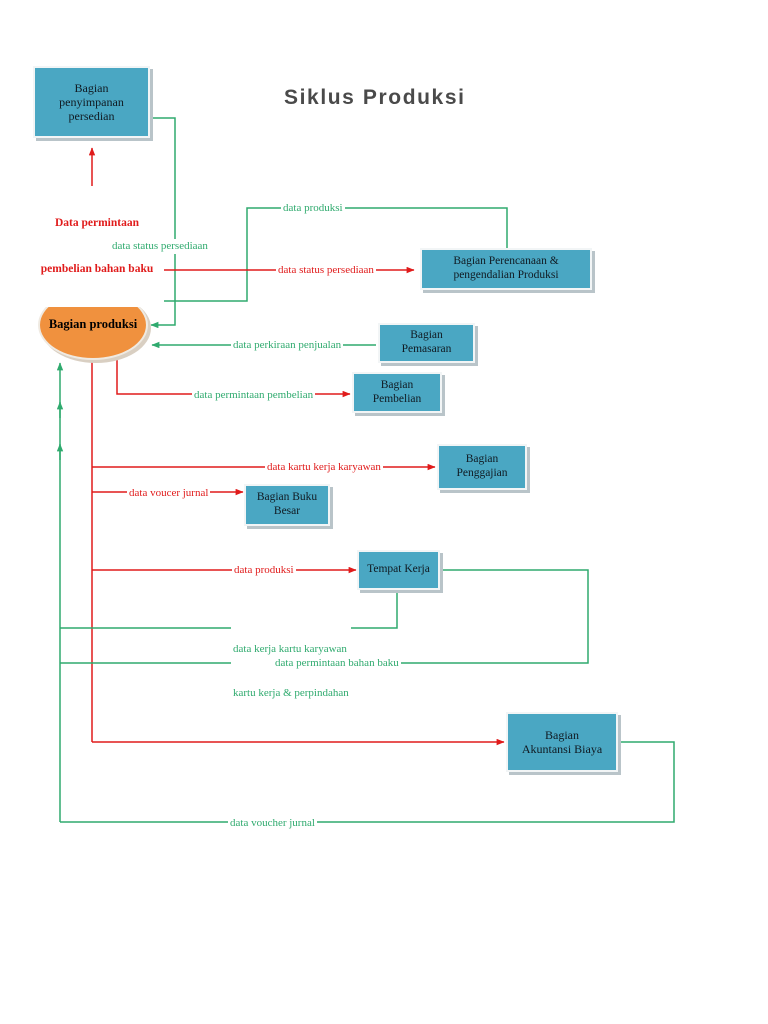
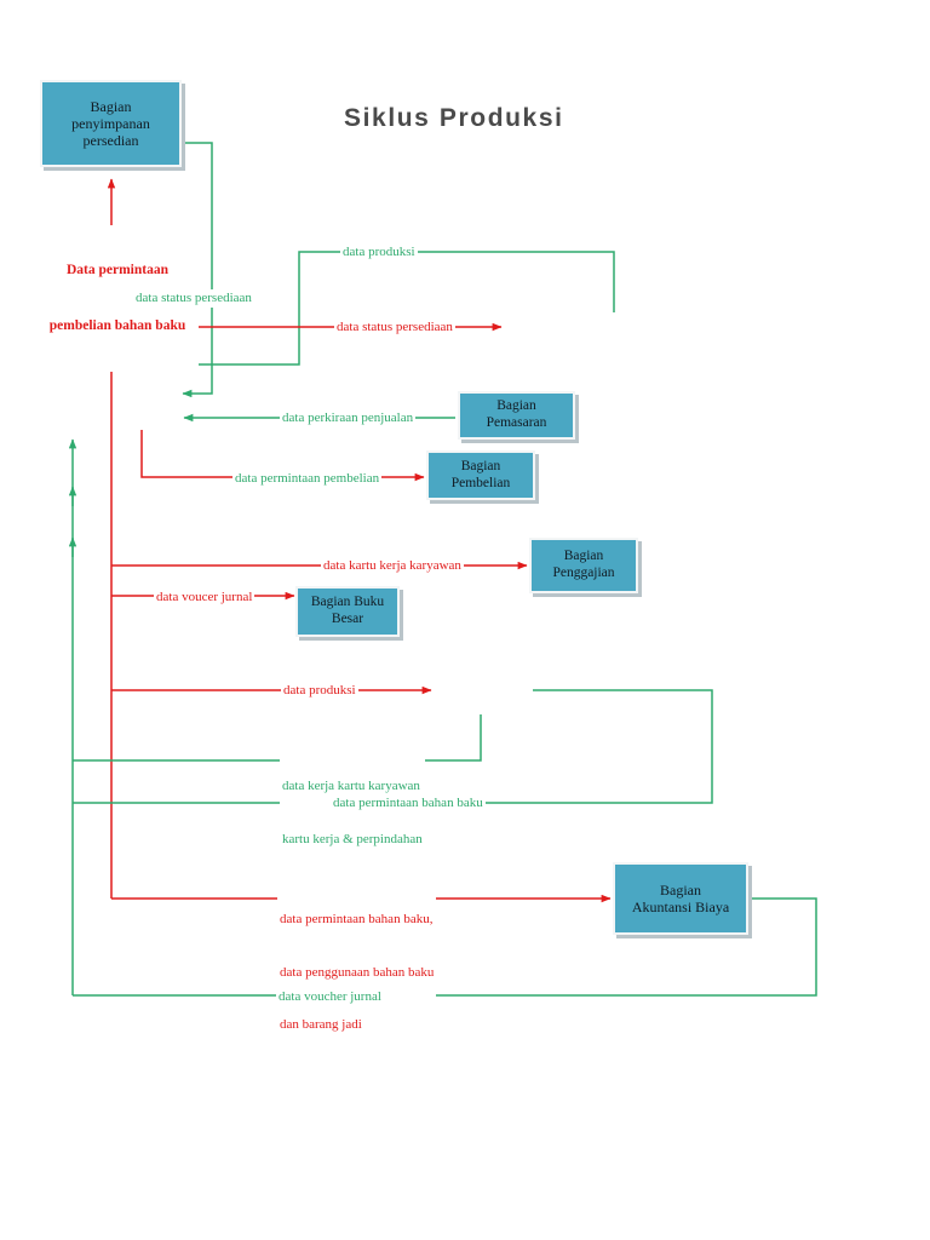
  Siklus Produksi
  Bagian
  penyimpanan
  persedian
- Bagian produksi
- Bagian Perencanaan &
- pengendalian Produksi
  Bagian
  Pemasaran
  Bagian
  Pembelian
  Bagian
  Penggajian
  Bagian Buku
  Besar
- Tempat Kerja
  Bagian
  Akuntansi Biaya
  Data permintaan
  pembelian bahan baku
  data status persediaan
  data produksi
  data status persediaan
  data perkiraan penjualan
  data permintaan pembelian
  data kartu kerja karyawan
  data voucer jurnal
  data produksi
  data kerja kartu karyawan
  kartu kerja & perpindahan
  data permintaan bahan baku
+ data permintaan bahan baku,
+ data penggunaan bahan baku
+ dan barang jadi
  data voucher jurnal
